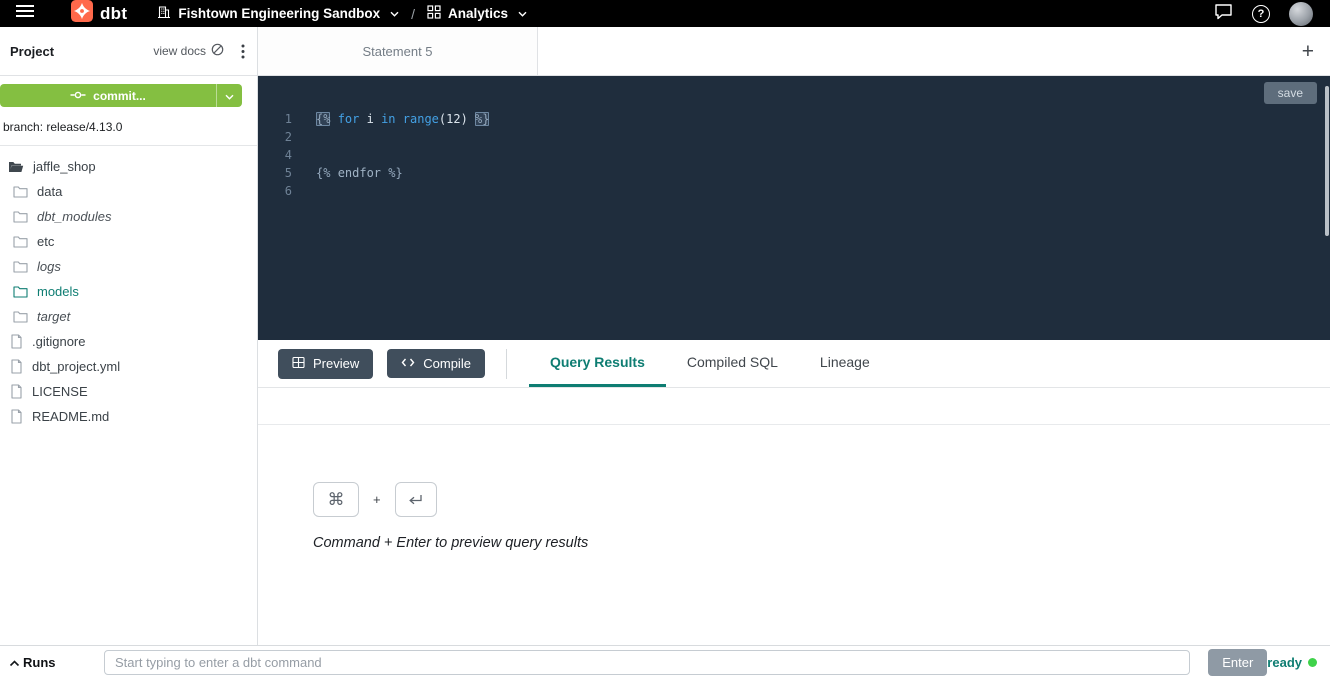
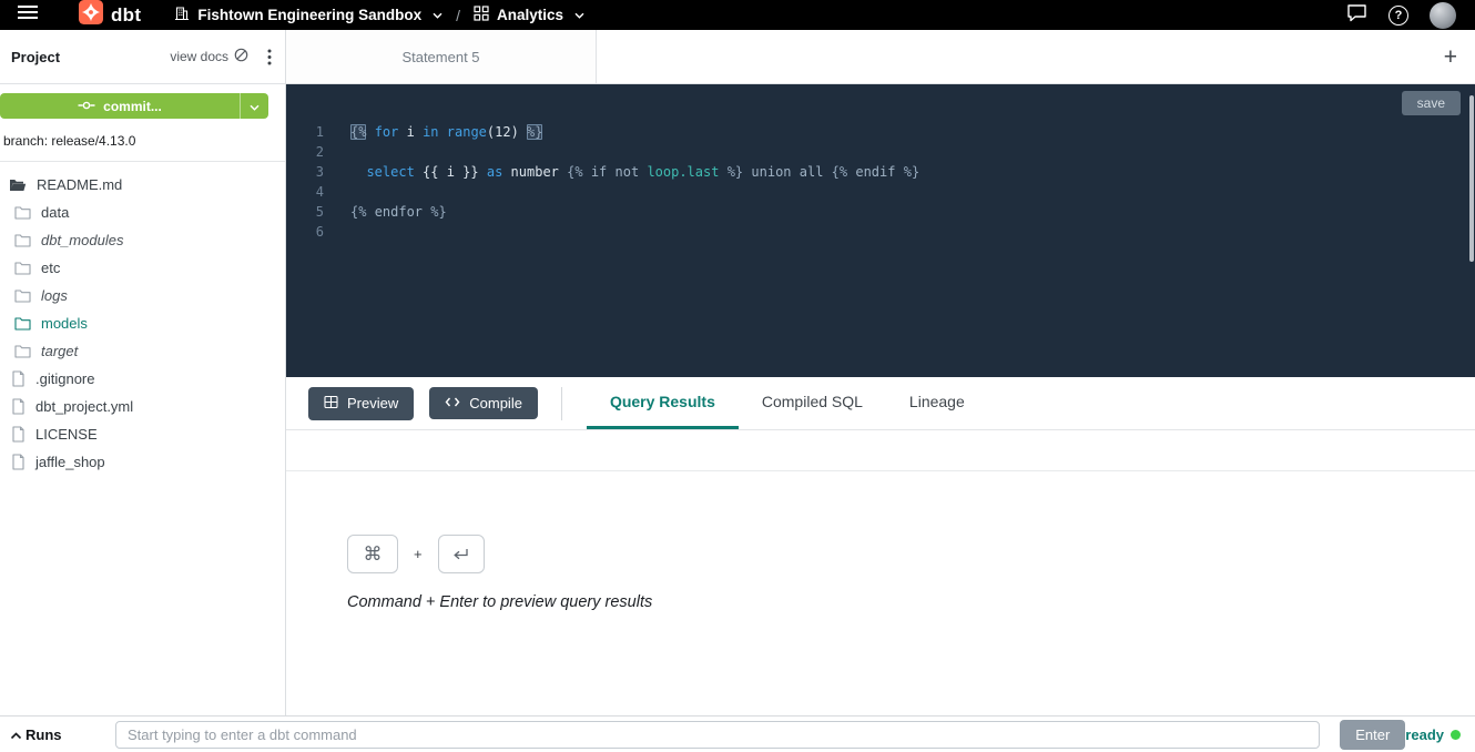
  dbt
  Fishtown Engineering Sandbox
  /
  Analytics
  ?
  Project
  view docs
  commit...
  branch: release/4.13.0
- jaffle_shop
+ README.md
  data
  dbt_modules
  etc
  logs
  models
  target
  .gitignore
  dbt_project.yml
  LICENSE
- README.md
+ jaffle_shop
  Statement 5
  +
  save
  1
  {% for i in range(12) %}
  2
+ 3
+ select {{ i }} as number {% if not loop.last %} union all {% endif %}
  4
  5
  {% endfor %}
  6
  Preview
  Compile
  Query Results
  Compiled SQL
  Lineage
  ⌘
  +
  Command + Enter to preview query results
  Runs
  Start typing to enter a dbt command
  Enter
  ready
